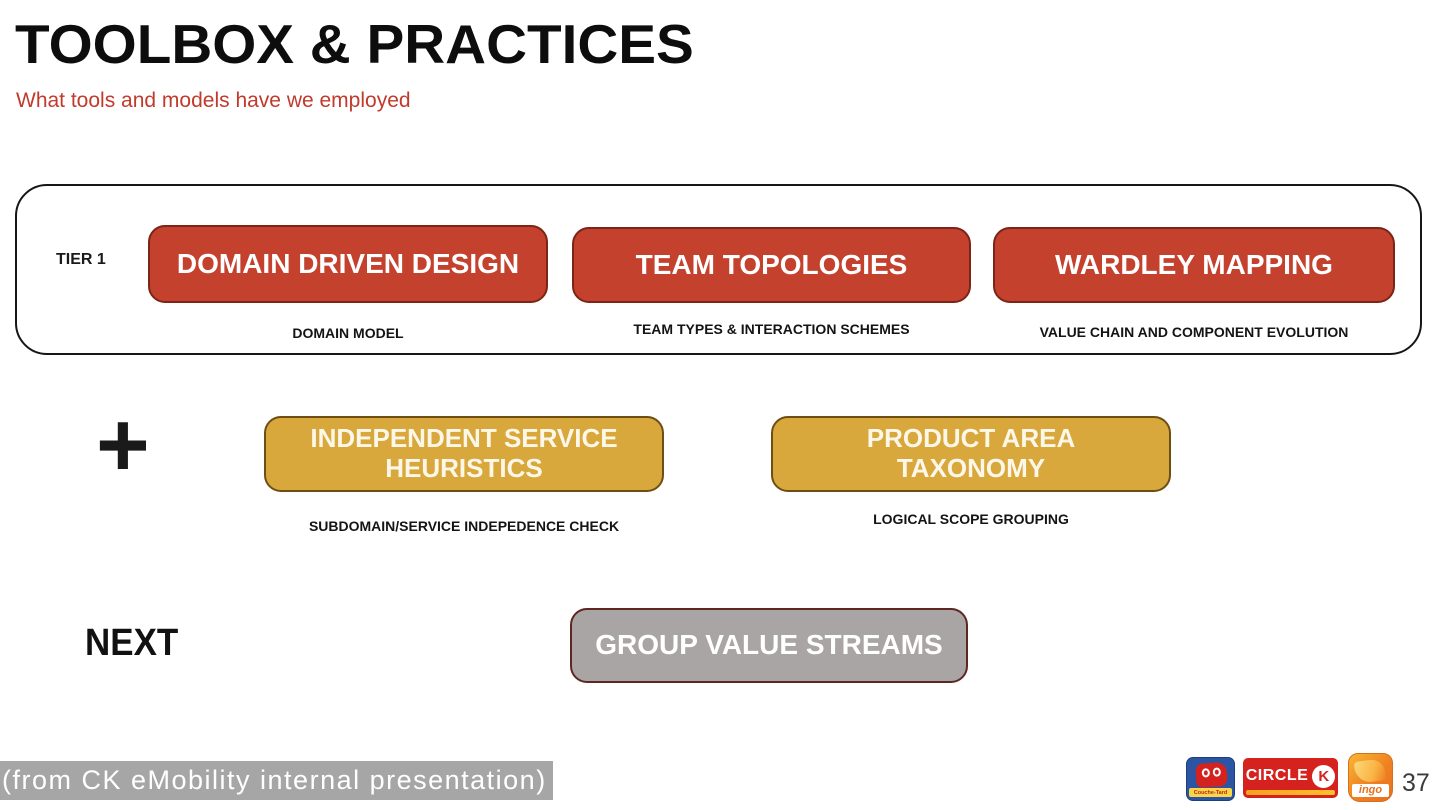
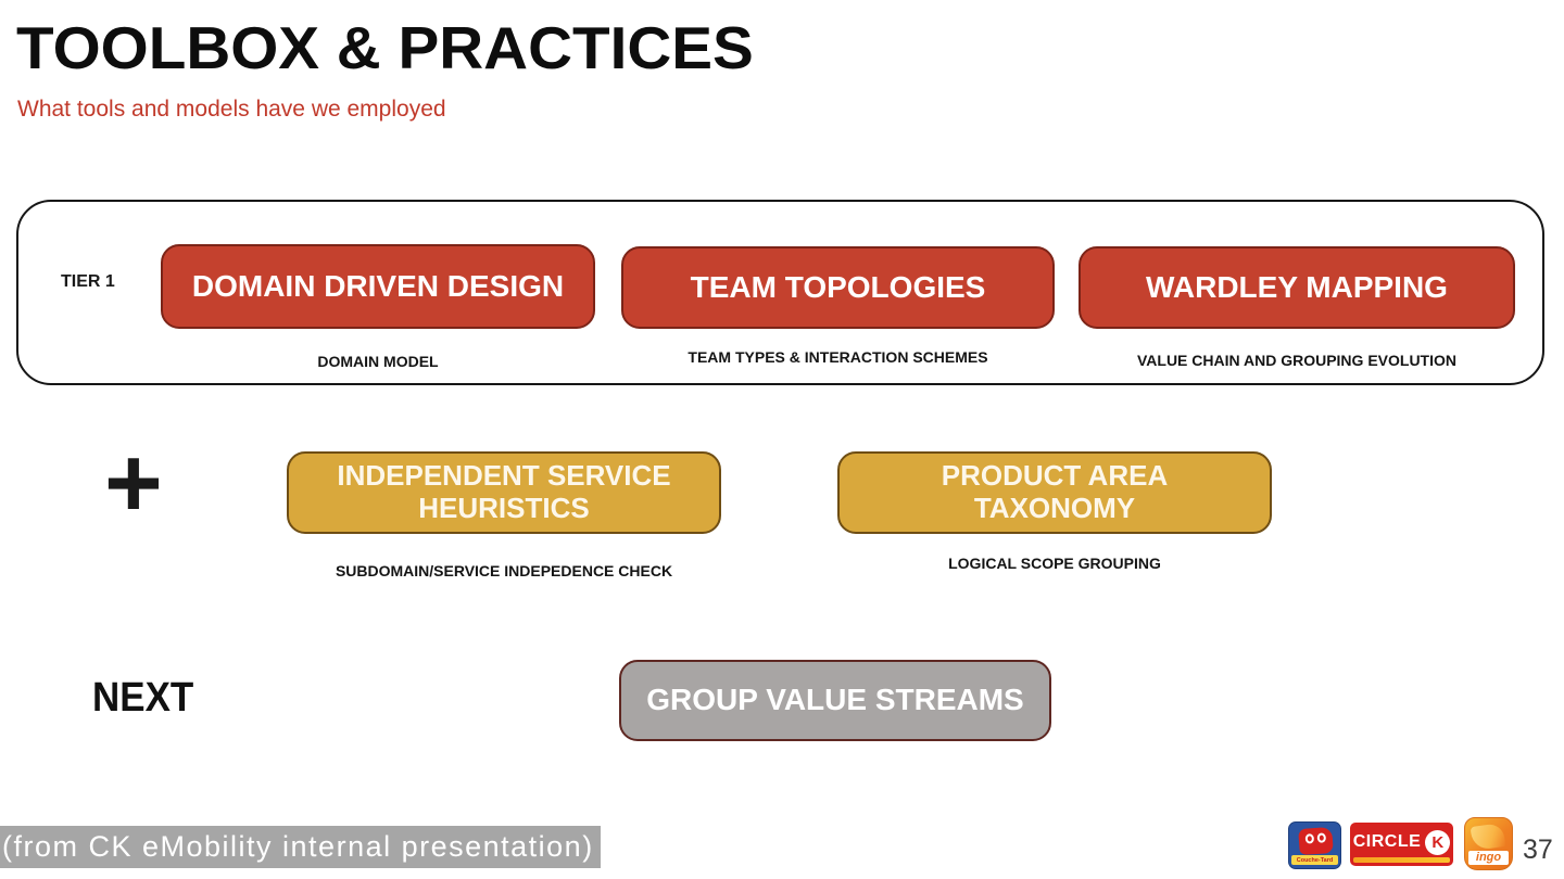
  TOOLBOX & PRACTICES
  What tools and models have we employed
  TIER 1
  DOMAIN DRIVEN DESIGN
  TEAM TOPOLOGIES
  WARDLEY MAPPING
  DOMAIN MODEL
  TEAM TYPES & INTERACTION SCHEMES
- VALUE CHAIN AND COMPONENT EVOLUTION
+ VALUE CHAIN AND GROUPING EVOLUTION
  +
  INDEPENDENT SERVICE HEURISTICS
  PRODUCT AREA TAXONOMY
  SUBDOMAIN/SERVICE INDEPEDENCE CHECK
  LOGICAL SCOPE GROUPING
  NEXT
  GROUP VALUE STREAMS
  (from CK eMobility internal presentation)
  CIRCLE
  K
  ingo
  37
